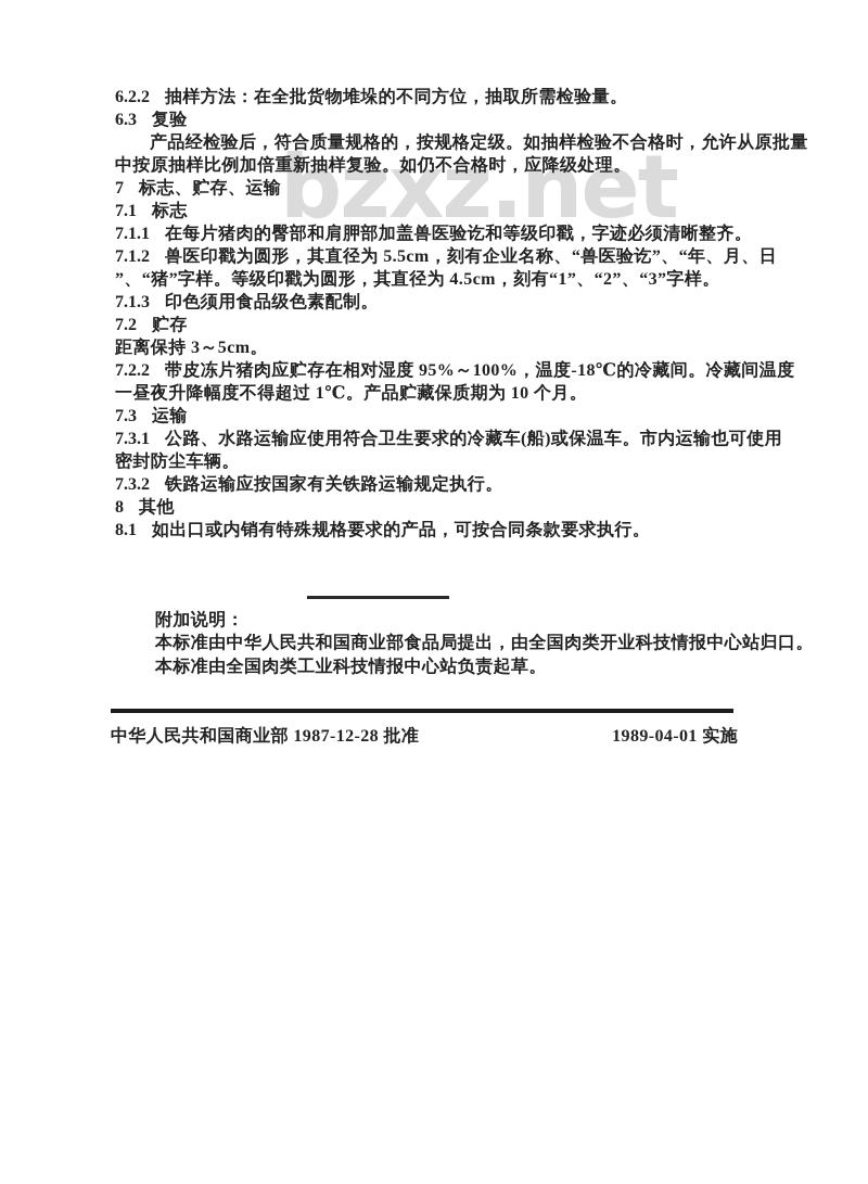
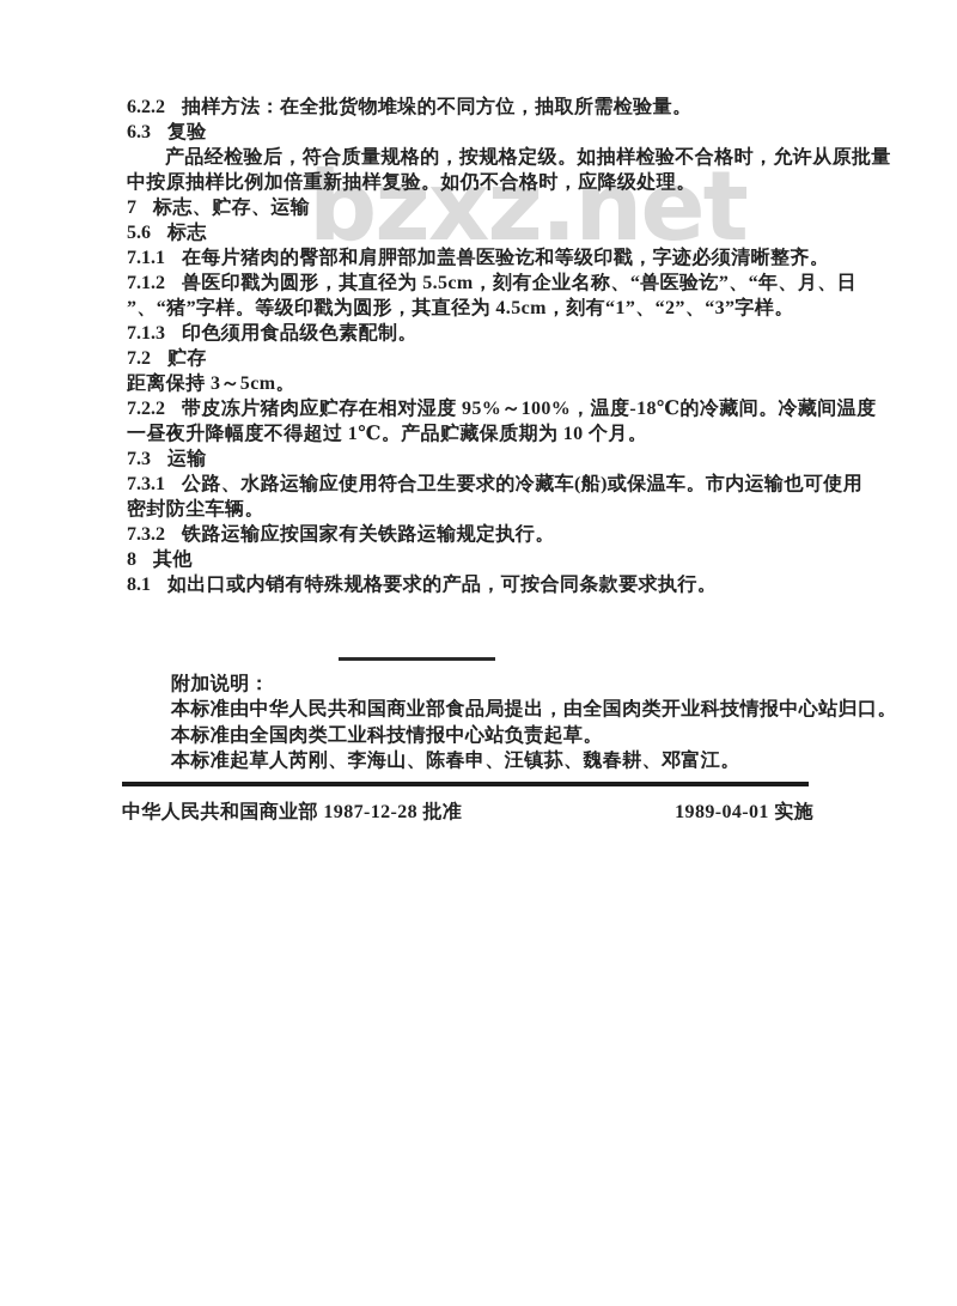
  bzxz.net
  6.2.2 抽样方法：在全批货物堆垛的不同方位，抽取所需检验量。
  6.3 复验
  产品经检验后，符合质量规格的，按规格定级。如抽样检验不合格时，允许从原批量
  中按原抽样比例加倍重新抽样复验。如仍不合格时，应降级处理。
  7 标志、贮存、运输
- 7.1 标志
+ 5.6 标志
  7.1.1 在每片猪肉的臀部和肩胛部加盖兽医验讫和等级印戳，字迹必须清晰整齐。
  7.1.2 兽医印戳为圆形，其直径为 5.5cm，刻有企业名称、“兽医验讫”、“年、月、日
  ”、“猪”字样。等级印戳为圆形，其直径为 4.5cm，刻有“1”、“2”、“3”字样。
  7.1.3 印色须用食品级色素配制。
  7.2 贮存
  距离保持 3～5cm。
  7.2.2 带皮冻片猪肉应贮存在相对湿度 95%～100%，温度-18℃的冷藏间。冷藏间温度
  一昼夜升降幅度不得超过 1℃。产品贮藏保质期为 10 个月。
  7.3 运输
  7.3.1 公路、水路运输应使用符合卫生要求的冷藏车(船)或保温车。市内运输也可使用
  密封防尘车辆。
  7.3.2 铁路运输应按国家有关铁路运输规定执行。
  8 其他
  8.1 如出口或内销有特殊规格要求的产品，可按合同条款要求执行。
  附加说明：
  本标准由中华人民共和国商业部食品局提出，由全国肉类开业科技情报中心站归口。
  本标准由全国肉类工业科技情报中心站负责起草。
+ 本标准起草人芮刚、李海山、陈春申、汪镇荪、魏春耕、邓富江。
  中华人民共和国商业部 1987-12-28 批准
  1989-04-01 实施
